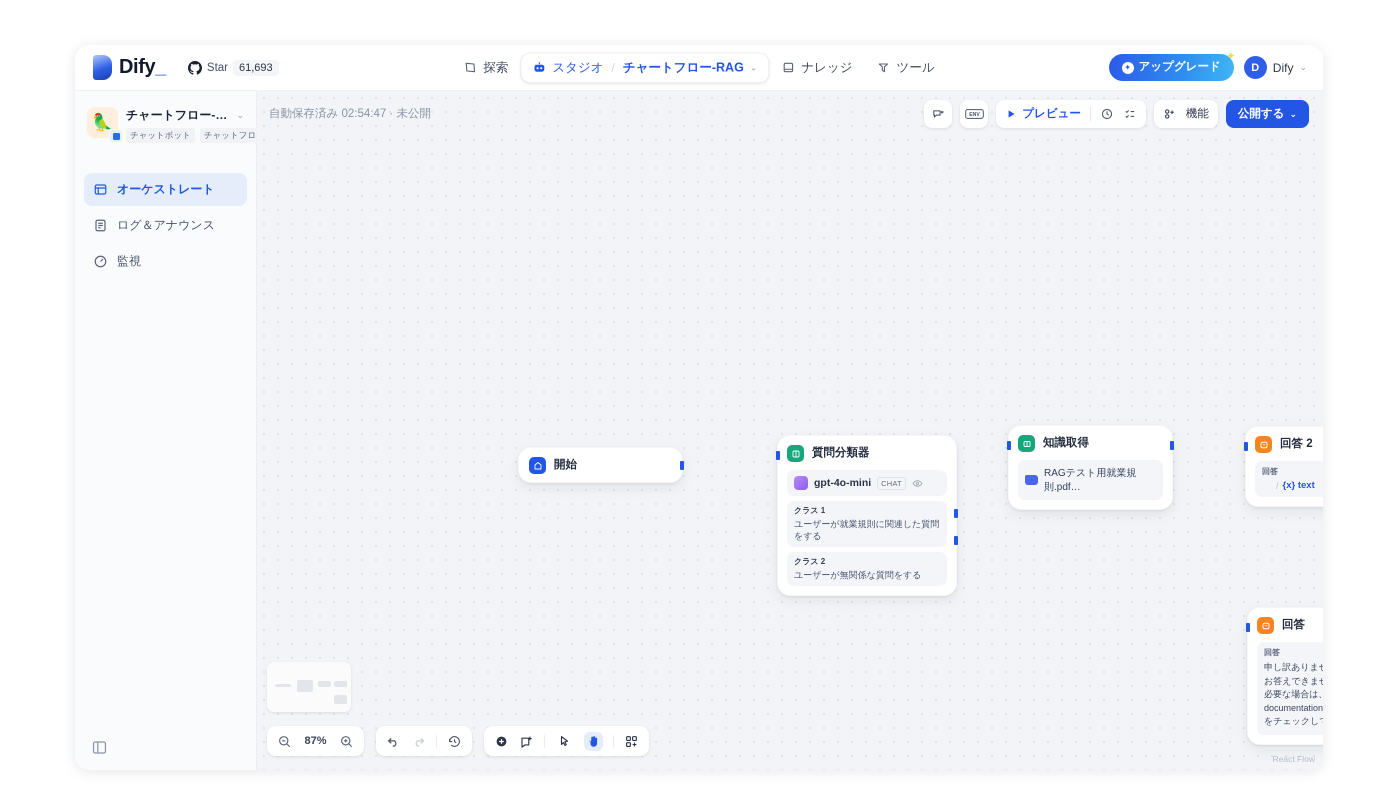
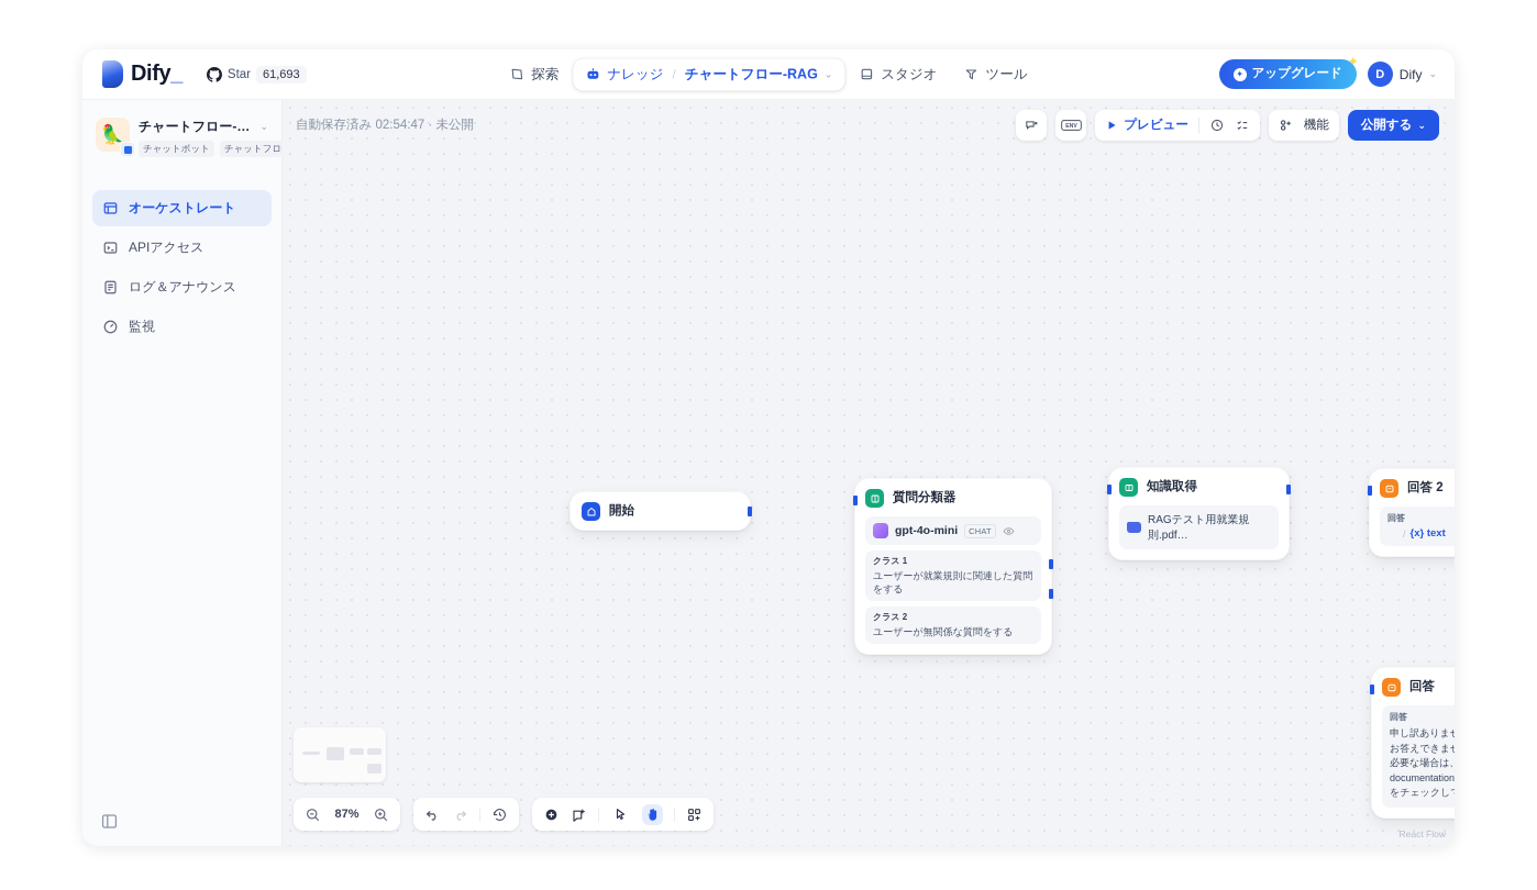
  Dify_
  Star
  61,693
  探索
- スタジオ
+ ナレッジ
  /
  チャートフロー-RAG
  ⌄
- ナレッジ
+ スタジオ
  ツール
  ✦
  ✦
  アップグレード
  D
  Dify
  ⌄
  🦜
  チャートフロー-RA
  ⌄
  チャットボット
  チャットフロ
  オーケストレート
+ APIアクセス
  ログ＆アナウンス
  監視
  自動保存済み 02:54:47 · 未公開
  プレビュー
  機能
  公開する
  ⌄
  開始
  質問分類器
  gpt-4o-mini
  CHAT
  クラス 1
  ユーザーが就業規則に関連した質問をする
  クラス 2
  ユーザーが無関係な質問をする
  知識取得
  RAGテスト用就業規則.pdf…
  回答 2
  回答
  /
  {x} text
  回答
  回答
  87%
  React Flow
